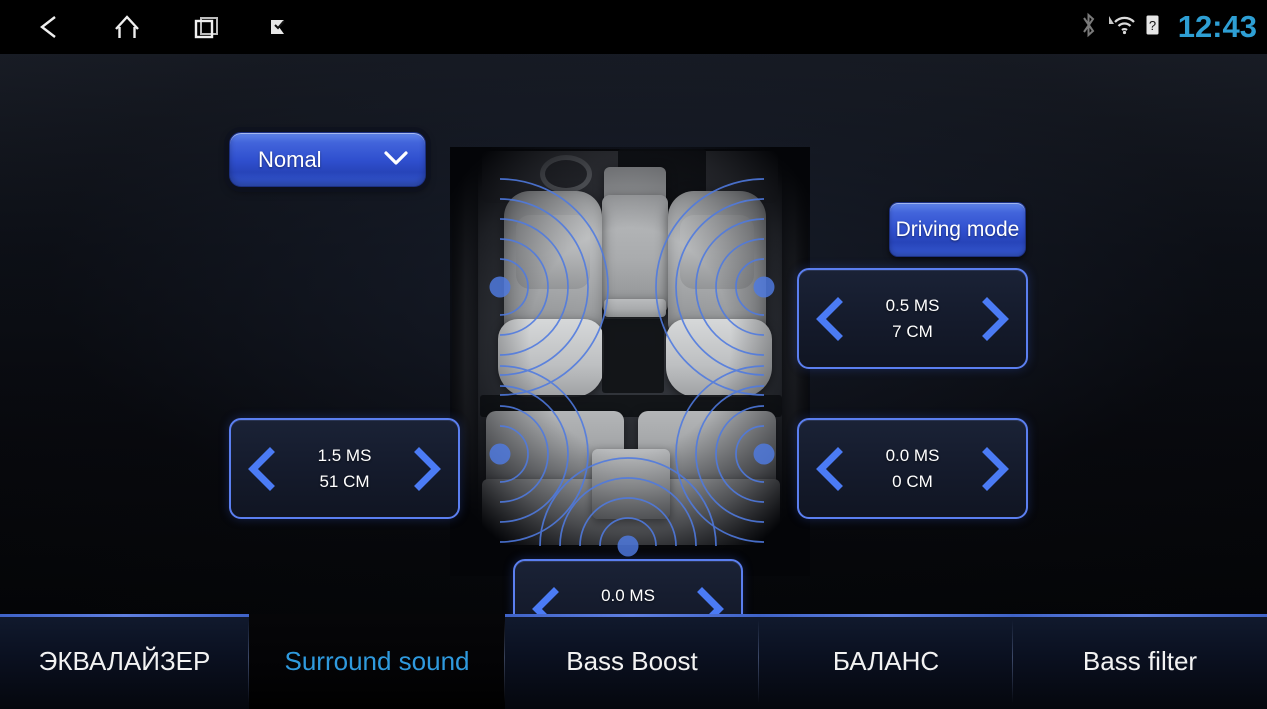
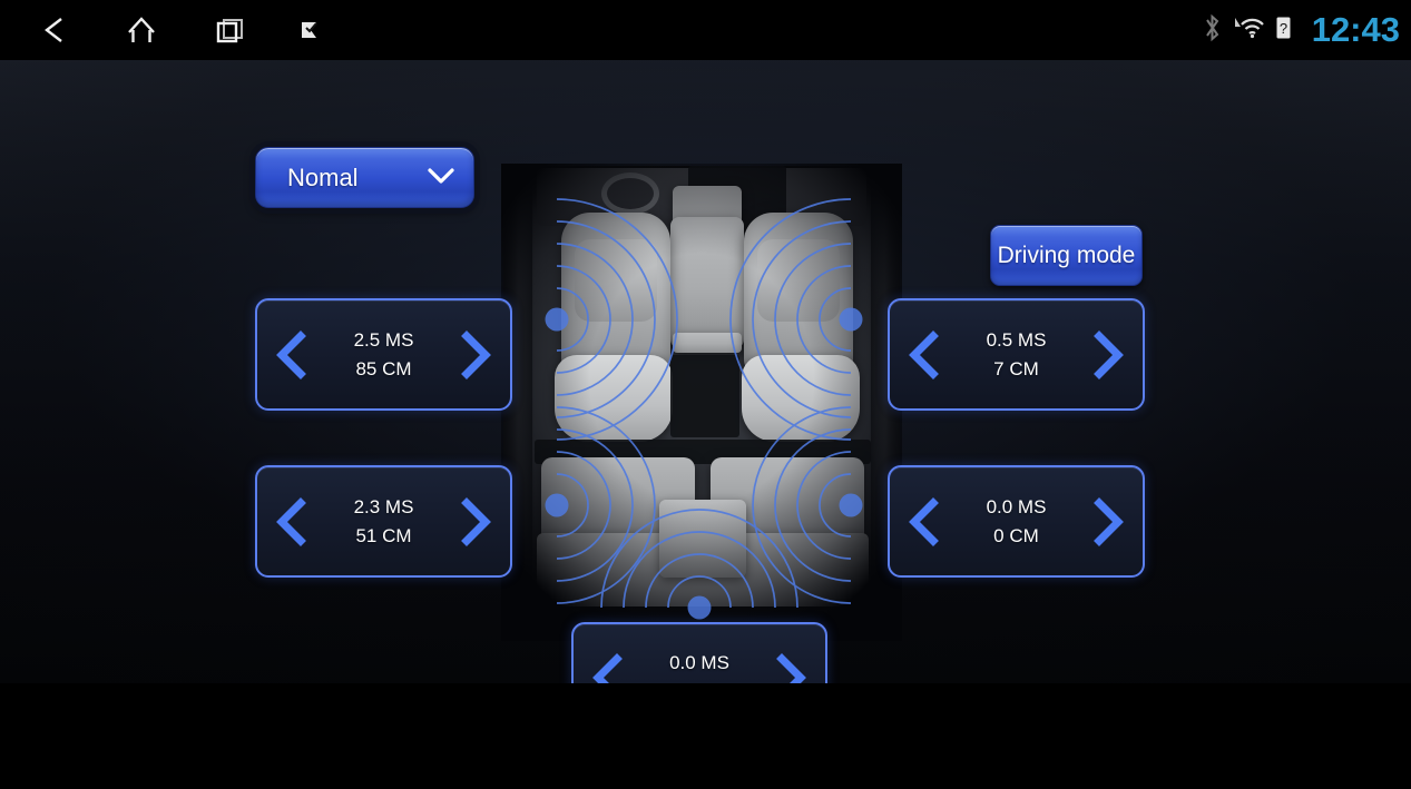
  ?
  12:43
  Nomal
  Driving mode
+ 2.5 MS
+ 85 CM
- 1.5 MS
+ 2.3 MS
  51 CM
  0.5 MS
  7 CM
  0.0 MS
  0 CM
  0.0 MS
- ЭКВАЛАЙЗЕР
- Surround sound
- Bass Boost
- БАЛАНС
- Bass filter
